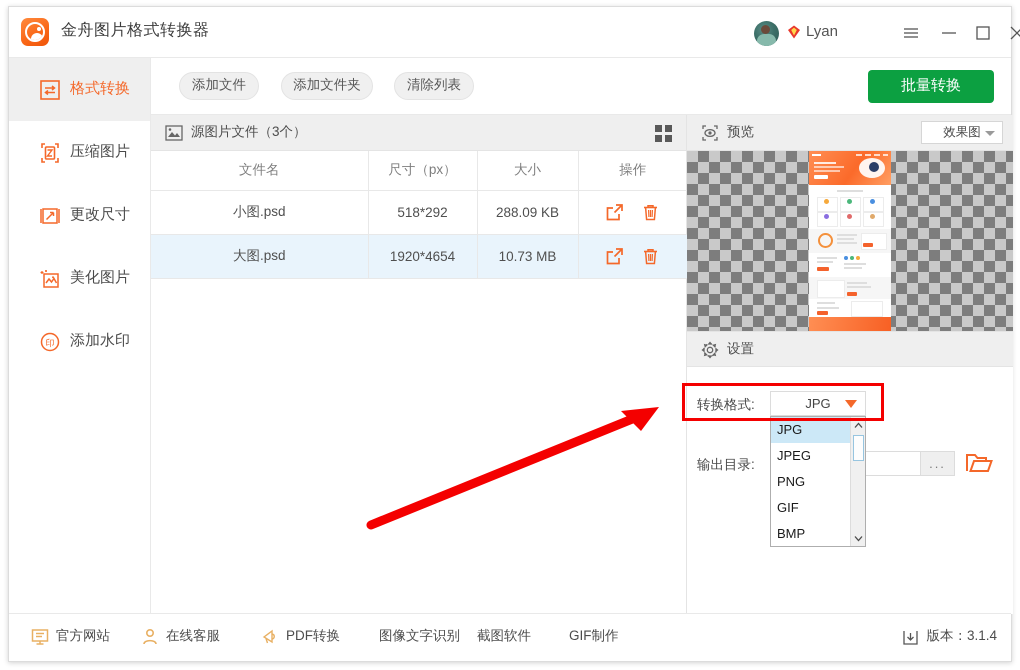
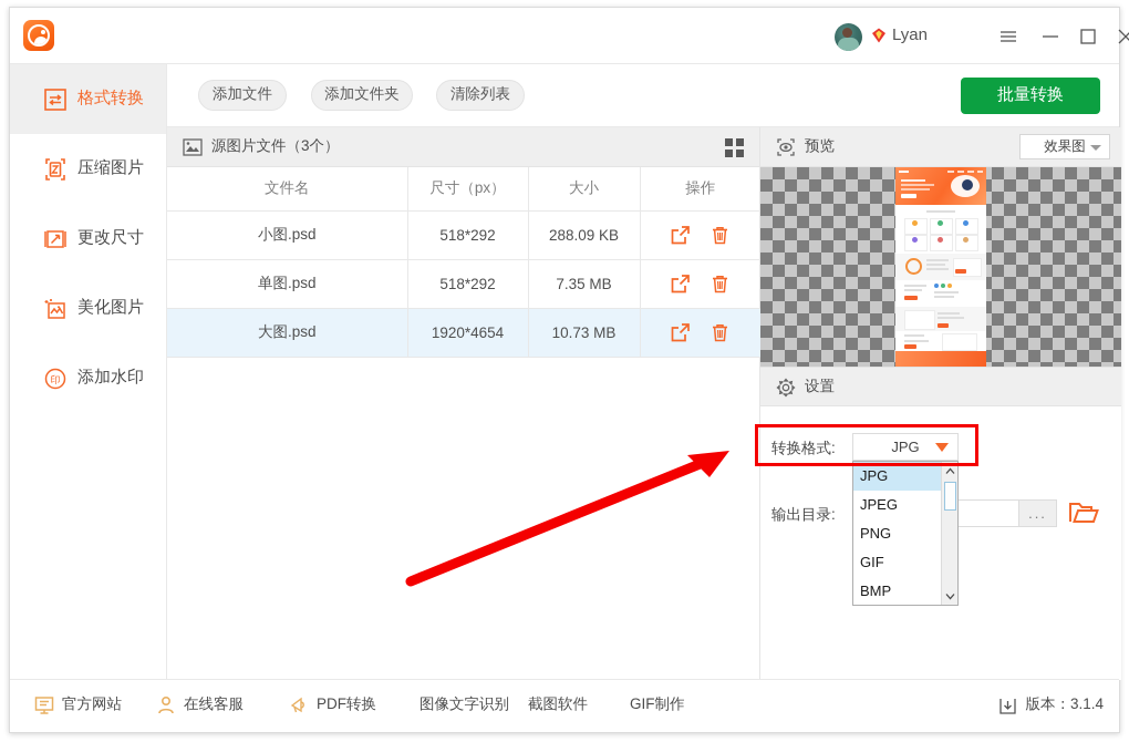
- 金舟图片格式转换器
  Lyan
  格式转换
  压缩图片
  更改尺寸
  美化图片
  印
  添加水印
  添加文件
  添加文件夹
  清除列表
  批量转换
  源图片文件（3个）
  文件名	尺寸（px）	大小	操作
  小图.psd	518*292	288.09 KB
+ 单图.psd	518*292	7.35 MB
  大图.psd	1920*4654	10.73 MB
  预览
  效果图
  设置
  转换格式:
  JPG
  JPG
  JPEG
  PNG
  GIF
  BMP
  输出目录:
  ...
  官方网站
  在线客服
  PDF转换
  图像文字识别
  截图软件
  GIF制作
  版本：3.1.4
